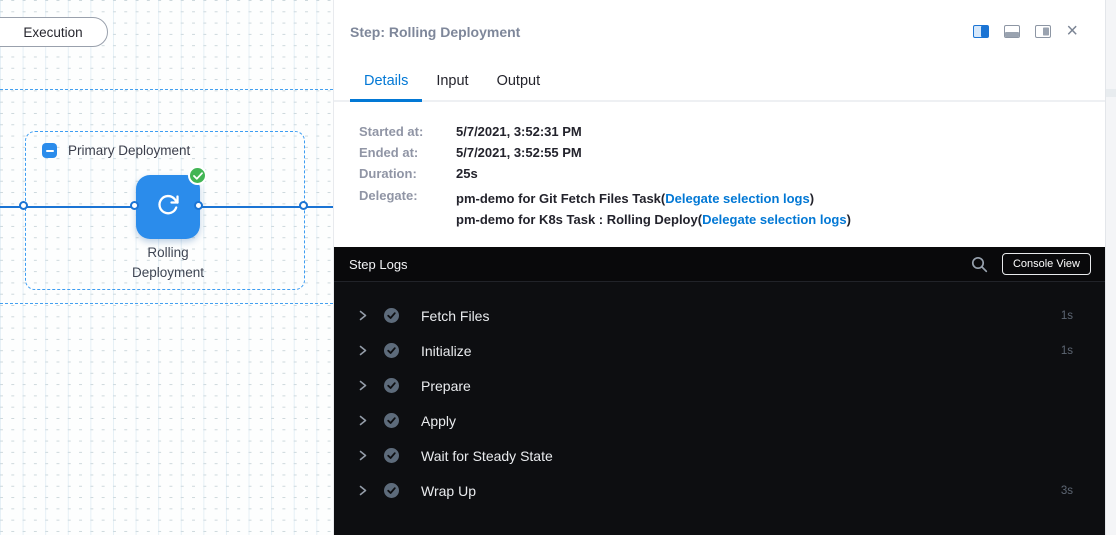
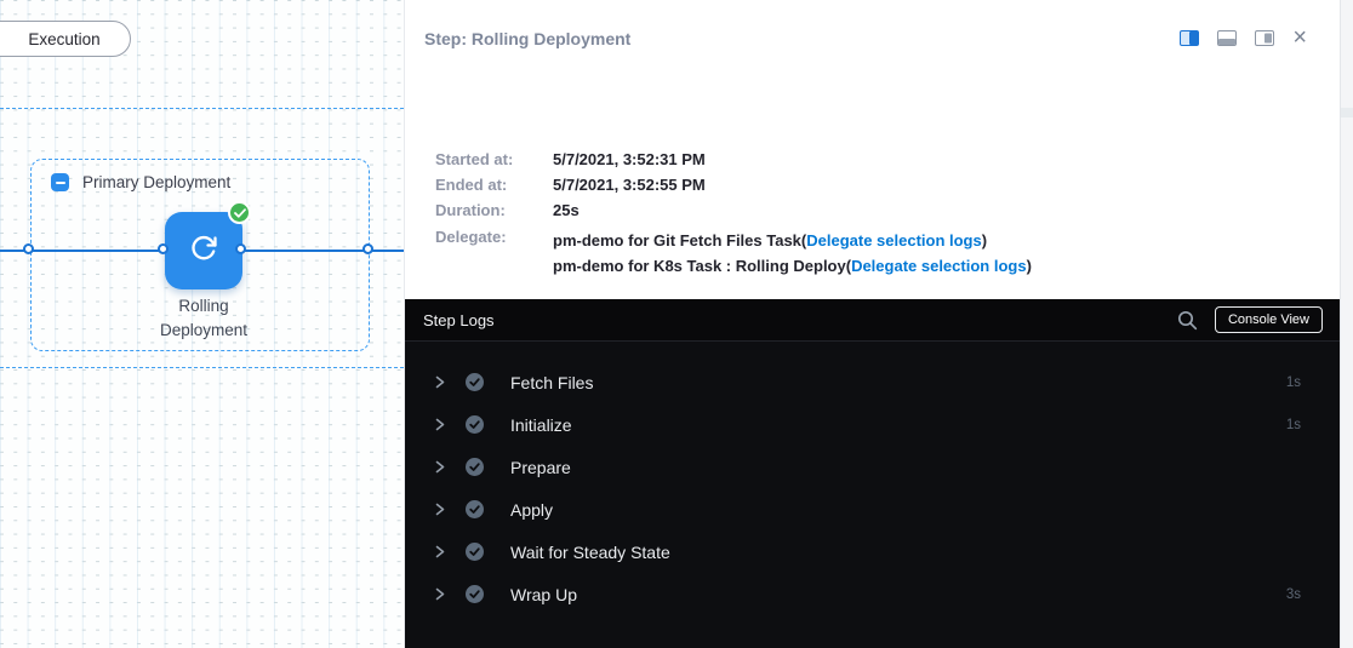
  Execution
  Primary Deployment
  Rolling
  Deployment
  Step: Rolling Deployment
  ×
- Details
- Input
- Output
  Started at:
  5/7/2021, 3:52:31 PM
  Ended at:
  5/7/2021, 3:52:55 PM
  Duration:
  25s
  Delegate:
  pm-demo for Git Fetch Files Task(Delegate selection logs)
  pm-demo for K8s Task : Rolling Deploy(Delegate selection logs)
  Step Logs
  Console View
  Fetch Files
  1s
  Initialize
  1s
  Prepare
  Apply
  Wait for Steady State
  Wrap Up
  3s
